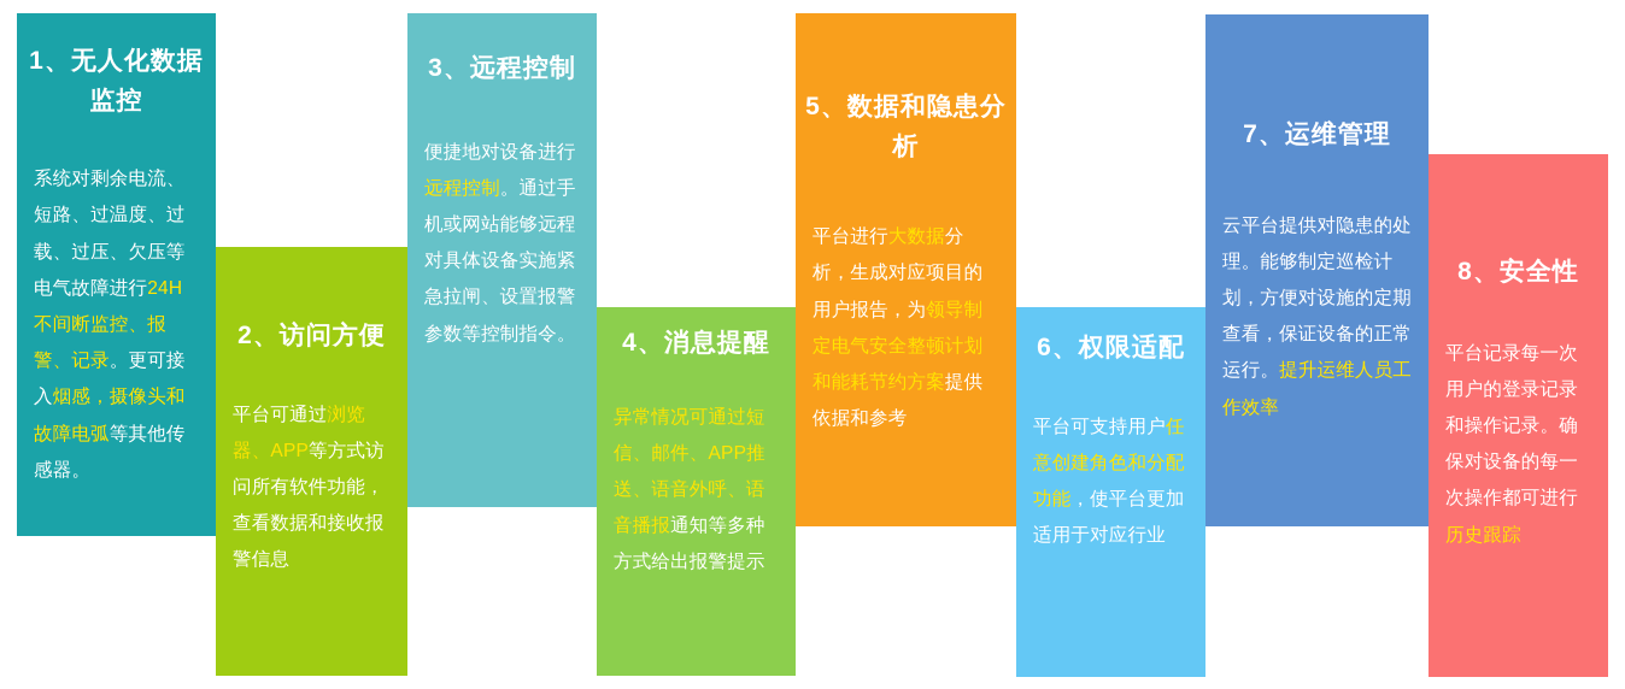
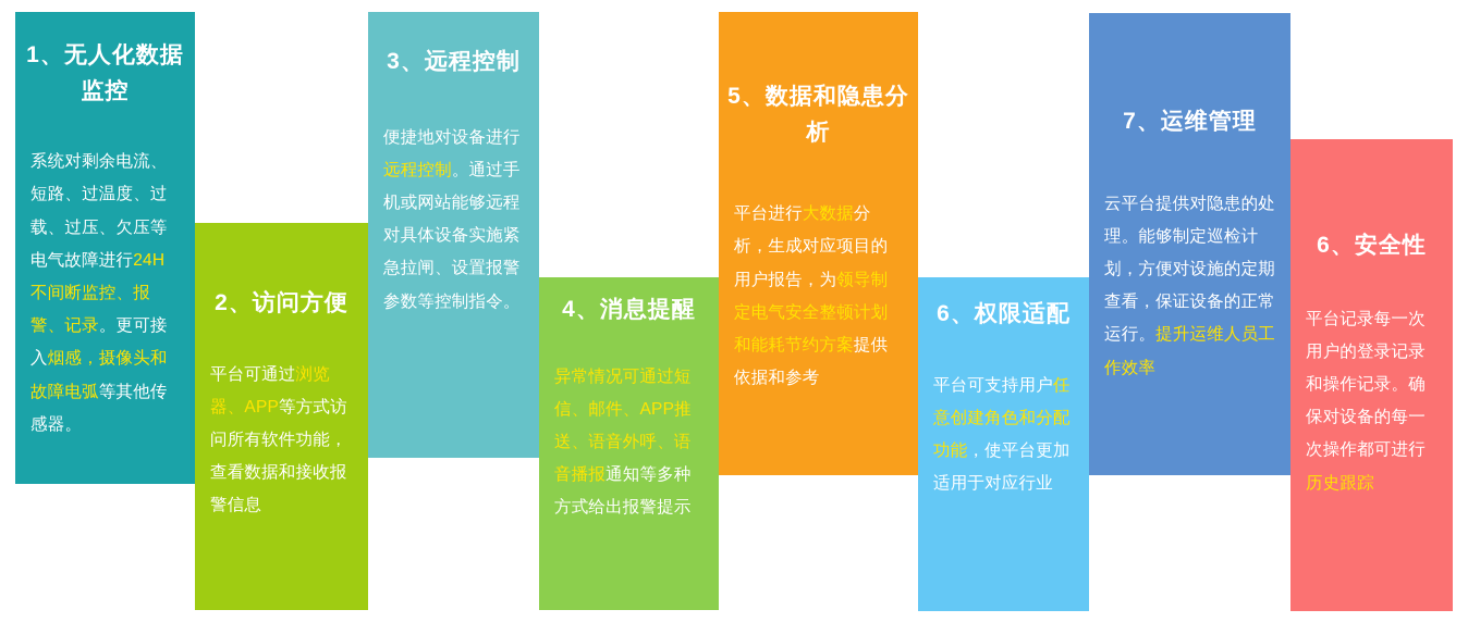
  1、无人化数据监控
  系统对剩余电流、短路、过温度、过载、过压、欠压等电气故障进行24H不间断监控、报警、记录。更可接入烟感，摄像头和故障电弧等其他传感器。
  2、访问方便
  平台可通过浏览器、APP等方式访问所有软件功能，查看数据和接收报警信息
  3、远程控制
  便捷地对设备进行远程控制。通过手机或网站能够远程对具体设备实施紧急拉闸、设置报警参数等控制指令。
  4、消息提醒
  异常情况可通过短信、邮件、APP推送、语音外呼、语音播报通知等多种方式给出报警提示
  5、数据和隐患分析
  平台进行大数据分析，生成对应项目的用户报告，为领导制定电气安全整顿计划和能耗节约方案提供依据和参考
  6、权限适配
  平台可支持用户任意创建角色和分配功能，使平台更加适用于对应行业
  7、运维管理
  云平台提供对隐患的处理。能够制定巡检计划，方便对设施的定期查看，保证设备的正常运行。提升运维人员工作效率
- 8、安全性
+ 6、安全性
  平台记录每一次用户的登录记录和操作记录。确保对设备的每一次操作都可进行历史跟踪
